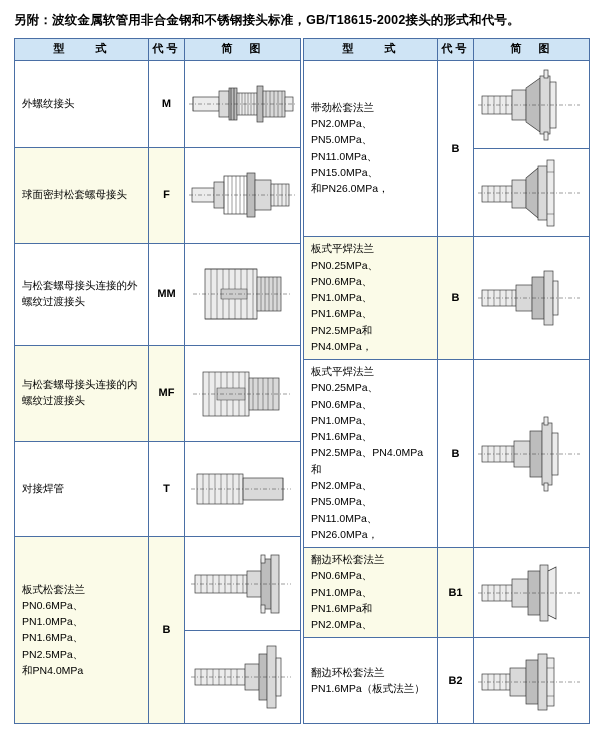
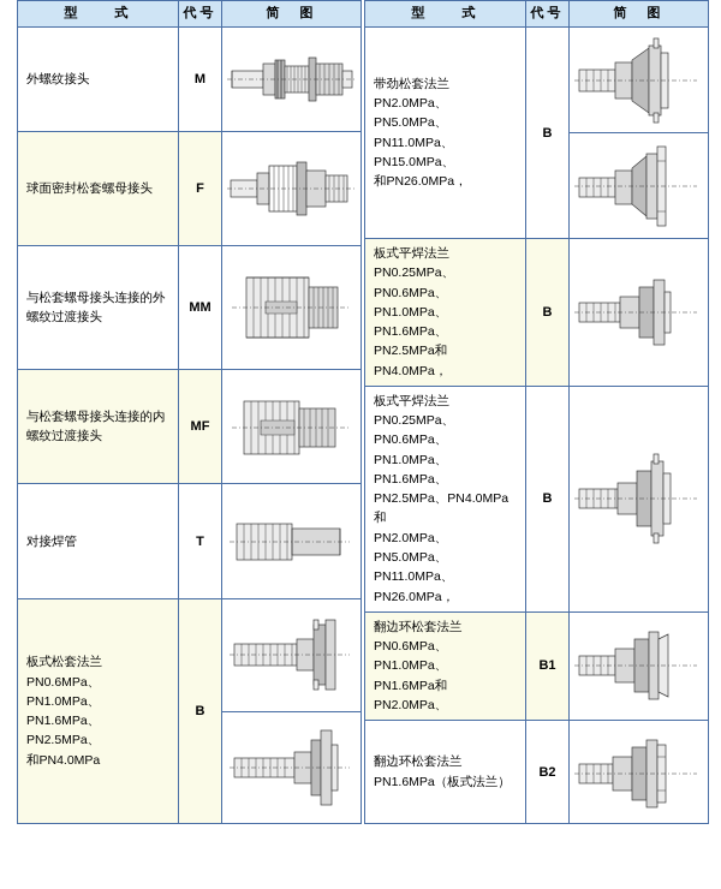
- 另附：波纹金属软管用非合金钢和不锈钢接头标准，GB/T18615-2002接头的形式和代号。
  型 式	代号	简 图
  外螺纹接头	M
  球面密封松套螺母接头	F
  与松套螺母接头连接的外螺纹过渡接头	MM
  与松套螺母接头连接的内螺纹过渡接头	MF
  对接焊管	T
  板式松套法兰 PN0.6MPa、PN1.0MPa、 PN1.6MPa、PN2.5MPa、 和PN4.0MPa	B
  型 式	代号	简 图
  带劲松套法兰 PN2.0MPa、PN5.0MPa、 PN11.0MPa、PN15.0MPa、 和PN26.0MPa，	B
  板式平焊法兰 PN0.25MPa、PN0.6MPa、 PN1.0MPa、PN1.6MPa、 PN2.5MPa和PN4.0MPa，	B
  板式平焊法兰 PN0.25MPa、PN0.6MPa、 PN1.0MPa、PN1.6MPa、 PN2.5MPa、PN4.0MPa 和 PN2.0MPa、PN5.0MPa、 PN11.0MPa、PN26.0MPa，	B
  翻边环松套法兰 PN0.6MPa、PN1.0MPa、 PN1.6MPa和PN2.0MPa、	B1
  翻边环松套法兰 PN1.6MPa（板式法兰）	B2
